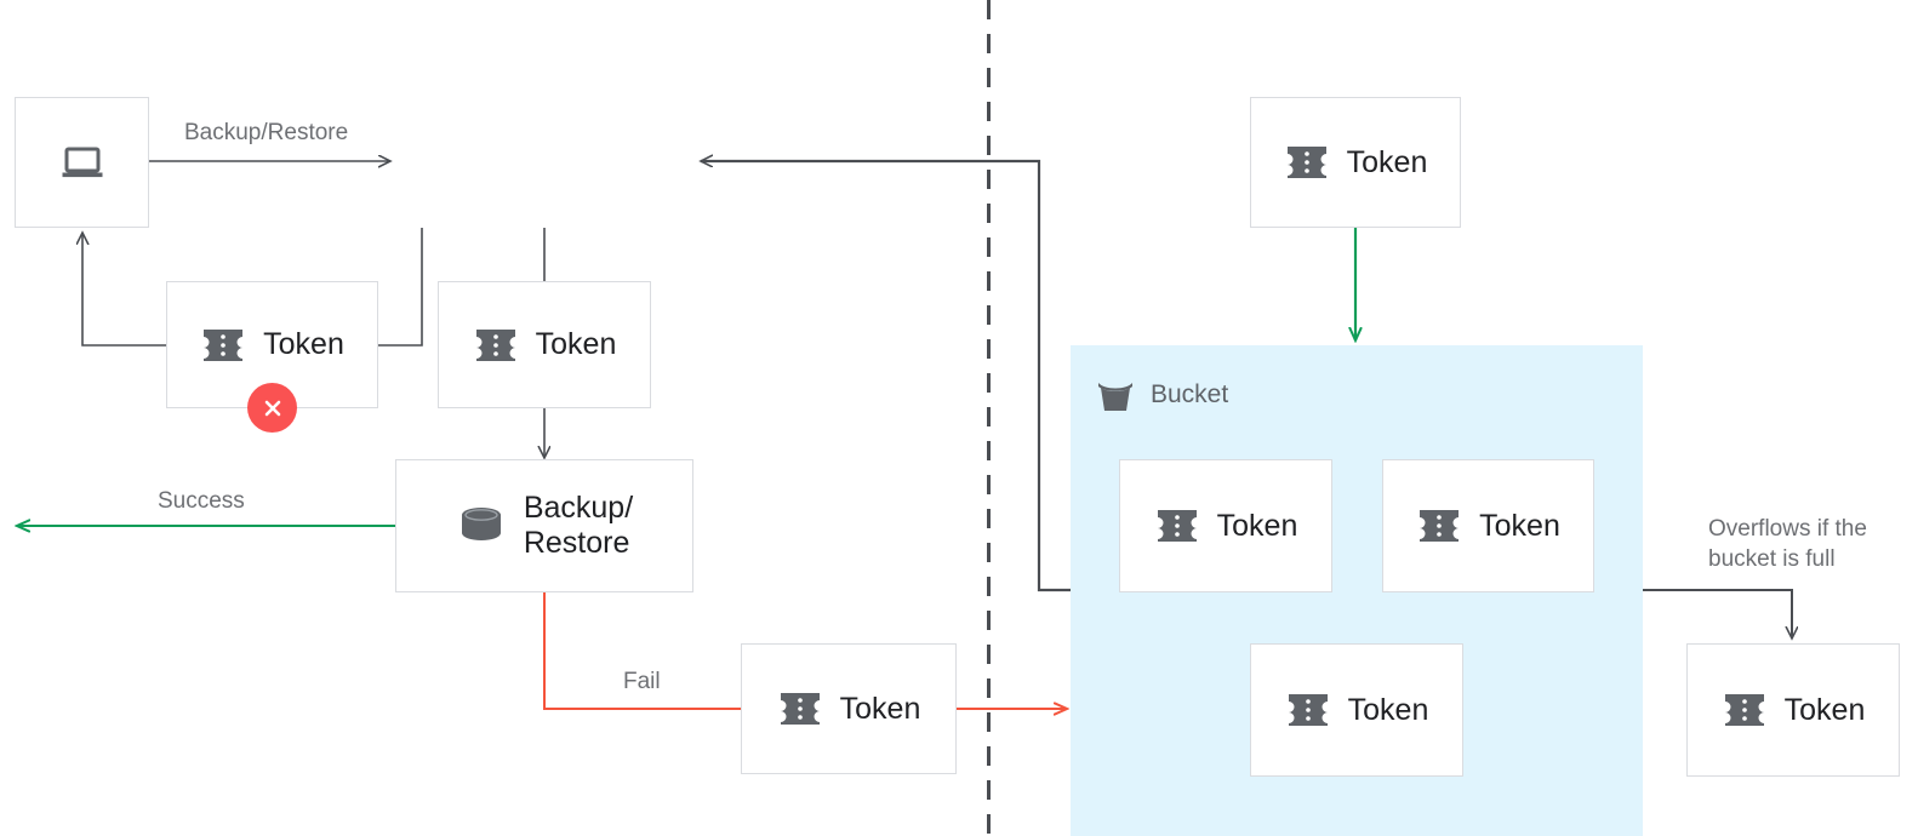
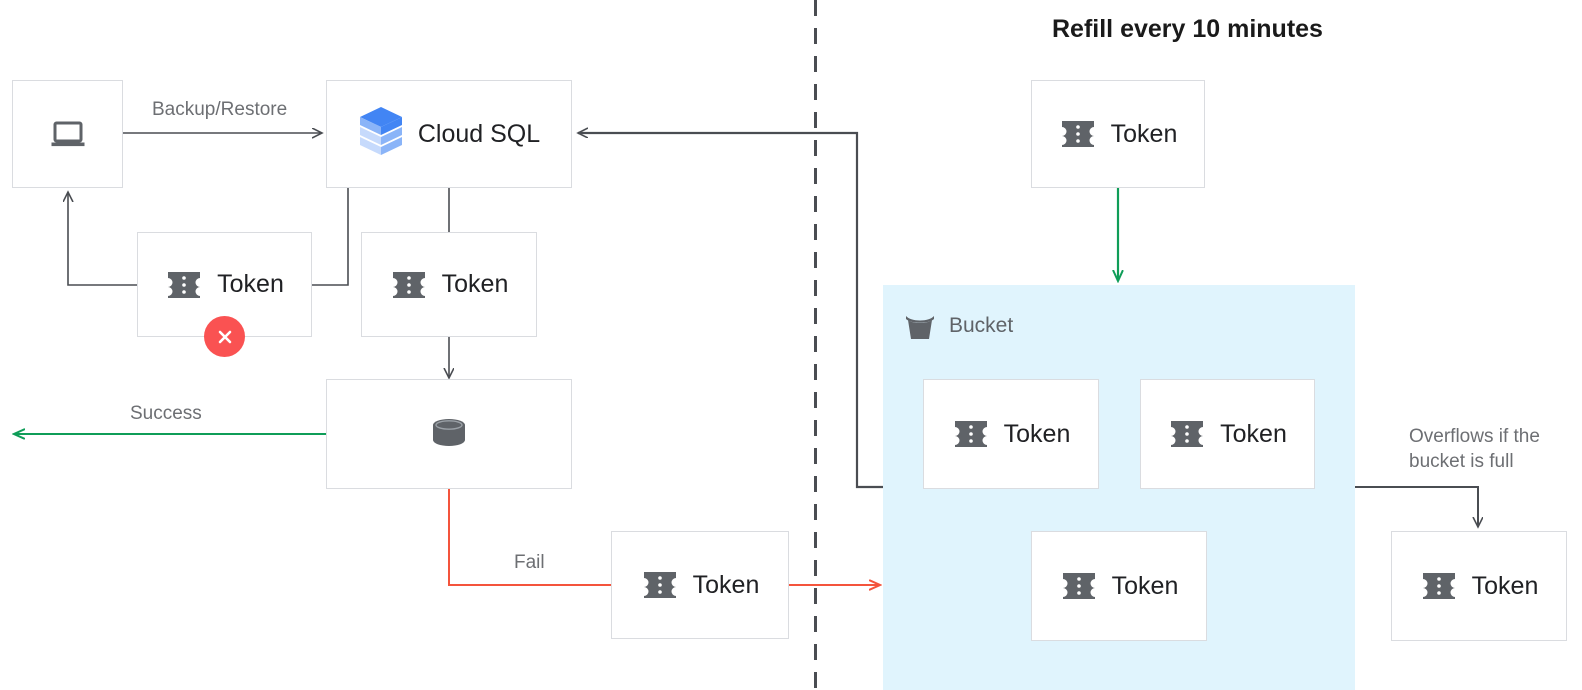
+ Refill every 10 minutes
+ Cloud SQL
  Token
  Token
- Backup/
- Restore
  Token
  Token
  Bucket
  Token
  Token
  Token
  Token
  Backup/Restore
  Success
  Fail
  Overflows if the
  bucket is full
